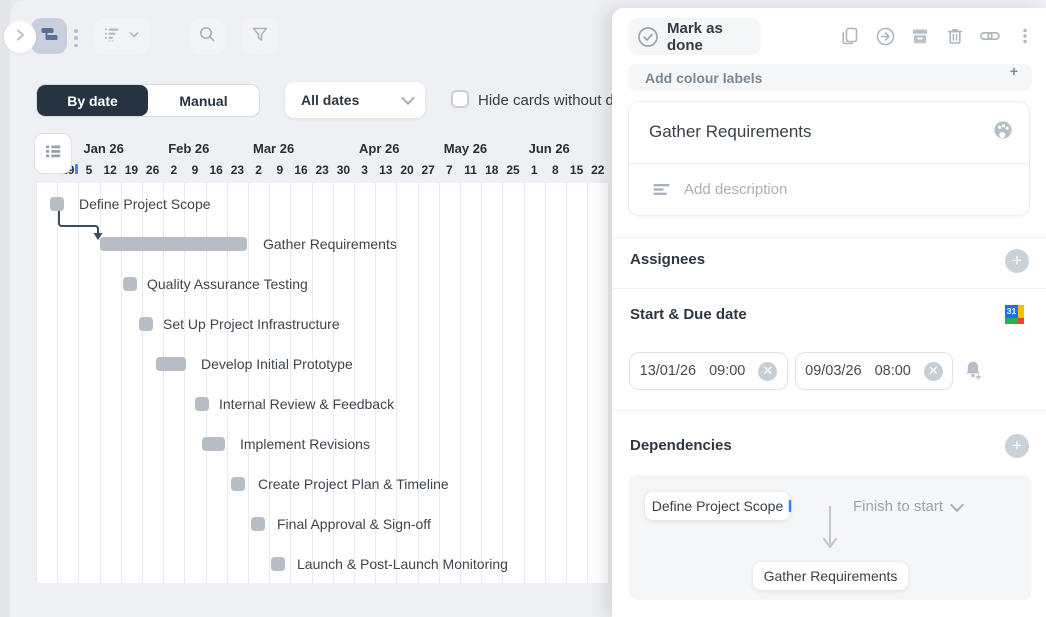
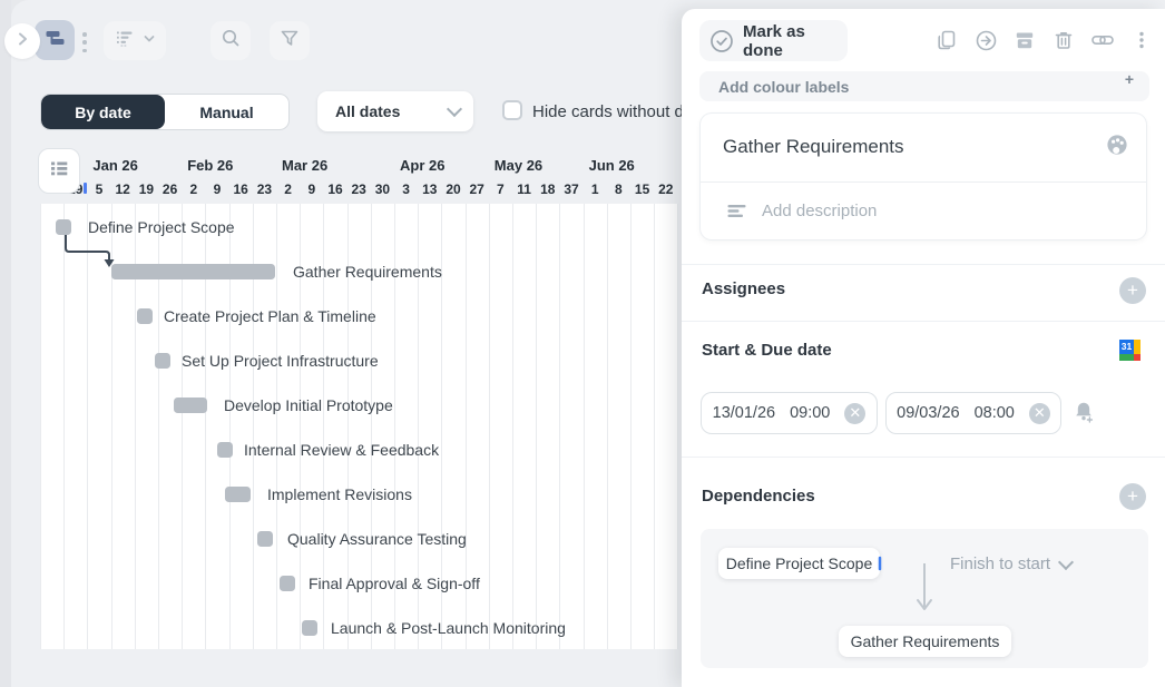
  By date
  Manual
  All dates
  Hide cards without d
  Jan 26
  Feb 26
  Mar 26
  Apr 26
  May 26
  Jun 26
  5
  12
  19
  26
  2
  9
  16
  23
  2
  9
  16
  23
  30
  3
  13
  20
  27
  7
  11
  18
- 25
+ 37
  1
  8
  15
  22
  Define Project Scope
  Gather Requirements
- Quality Assurance Testing
+ Create Project Plan & Timeline
  Set Up Project Infrastructure
  Develop Initial Prototype
  Internal Review & Feedback
  Implement Revisions
- Create Project Plan & Timeline
+ Quality Assurance Testing
  Final Approval & Sign-off
  Launch & Post-Launch Monitoring
  Mark as done
  Add colour labels
  +
  Gather Requirements
  Add description
  Assignees
  +
  Start & Due date
  31
  13/01/26
  09:00
  ✕
  09/03/26
  08:00
  ✕
  Dependencies
  +
  Define Project Scope
  Finish to start
  Gather Requirements
